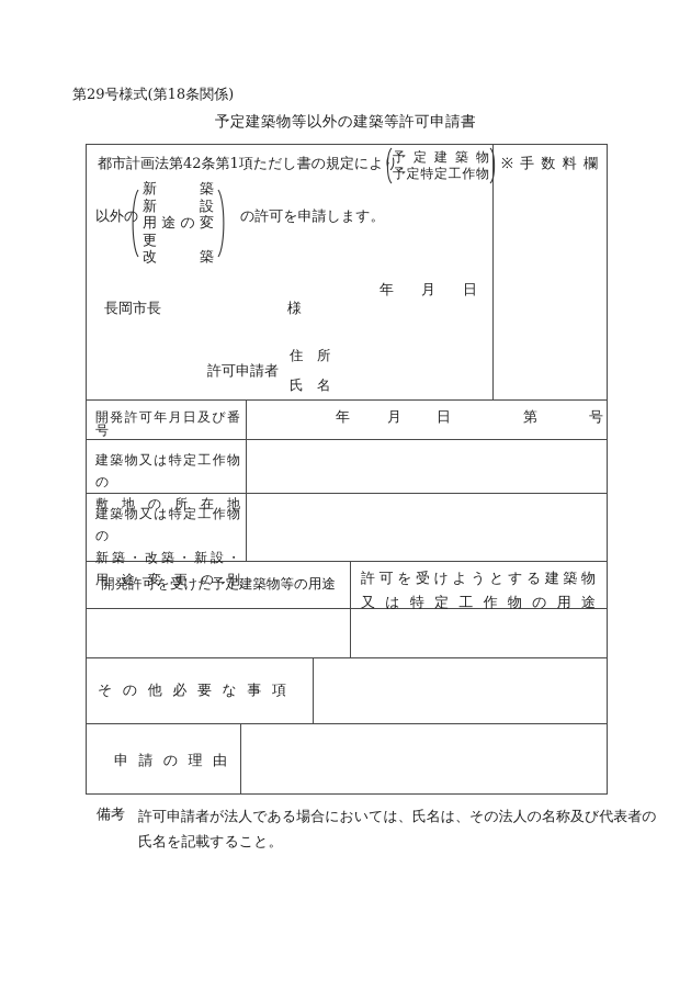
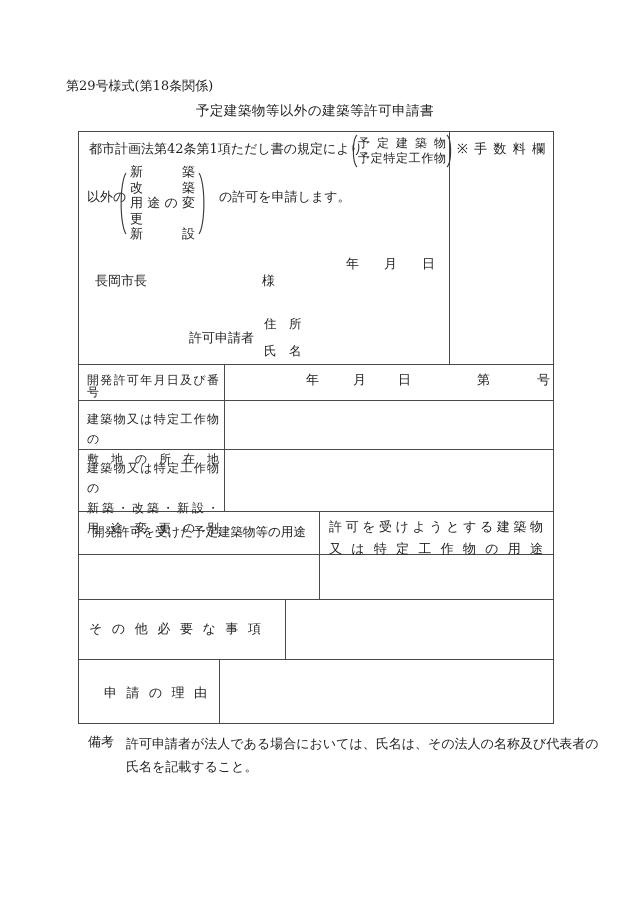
  第29号様式(第18条関係)
  予定建築物等以外の建築等許可申請書
  都市計画法第42条第1項ただし書の規定により、
  予定建築物
  予定特定工作物
  以外の
  新築
- 新設
+ 改築
  用途の変更
- 改築
+ 新設
  の許可を申請します。
  ※
  手
  数
  料
  欄
  年
  月
  日
  長岡市長
  様
  許可申請者
  住 所
  氏 名
  開発許可年月日及び番号
  年
  月
  日
  第
  号
  建築物又は特定工作物の
  敷地の所在地
  建築物又は特定工作物の
  新築・改築・新設・
  用途変更の別
  開発許可を受けた予定建築物等の用途
  許可を受けようとする建築物
  又は特定工作物の用途
  その他必要な事項
  申請の理由
  備考
  許可申請者が法人である場合においては、氏名は、その法人の名称及び代表者の
  氏名を記載すること。
